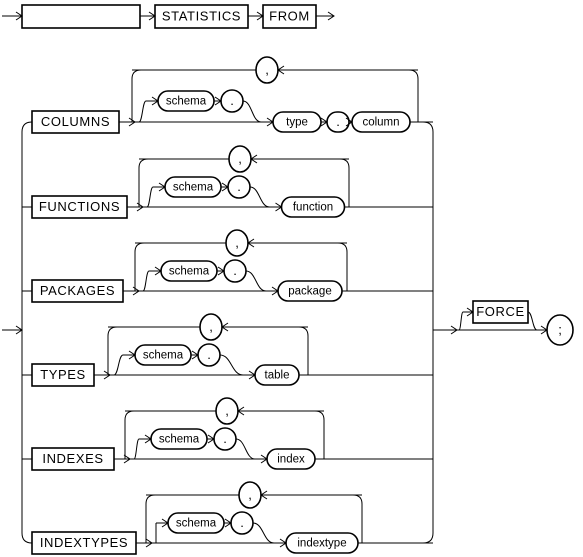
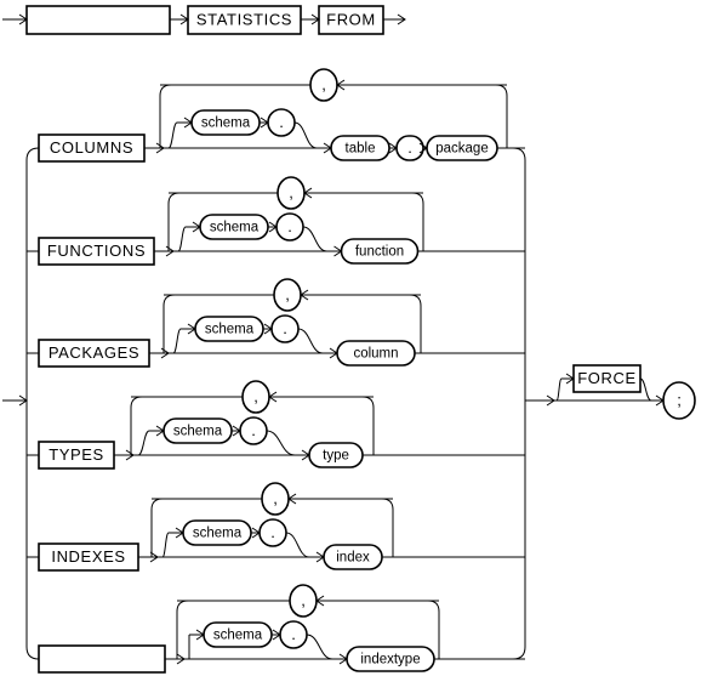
  STATISTICS
  FROM
  COLUMNS
  schema
  .
- type
+ table
  .
- column
+ package
  ,
  FUNCTIONS
  schema
  .
  function
  ,
  PACKAGES
  schema
  .
- package
+ column
  ,
  TYPES
  schema
  .
- table
+ type
  ,
  INDEXES
  schema
  .
  index
  ,
- INDEXTYPES
  schema
  .
  indextype
  ,
  FORCE
  ;
